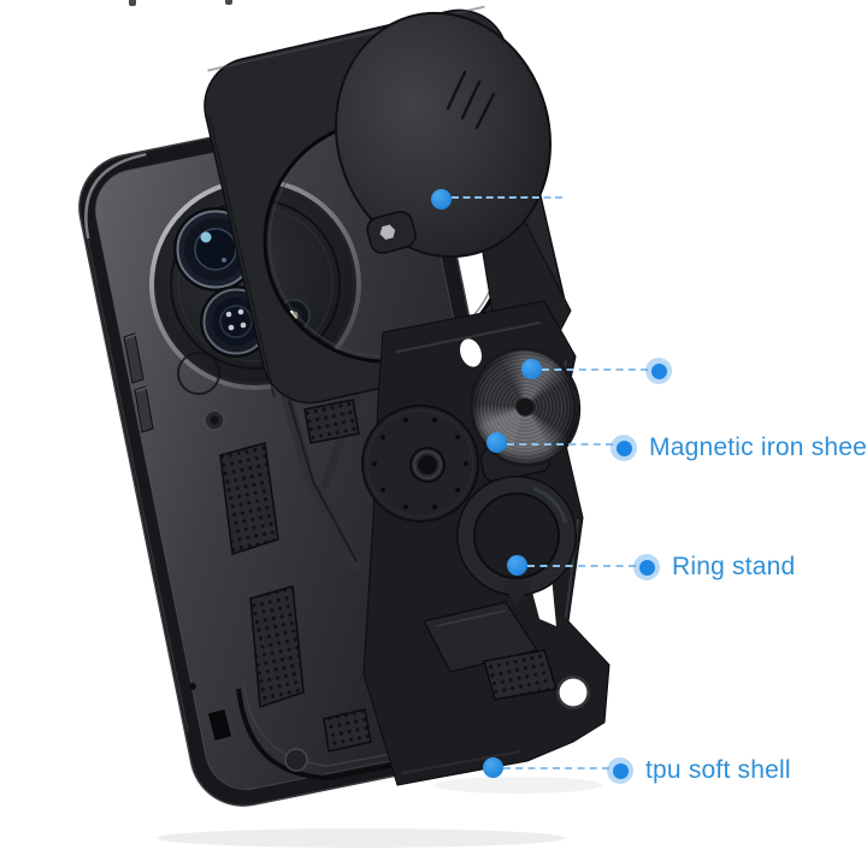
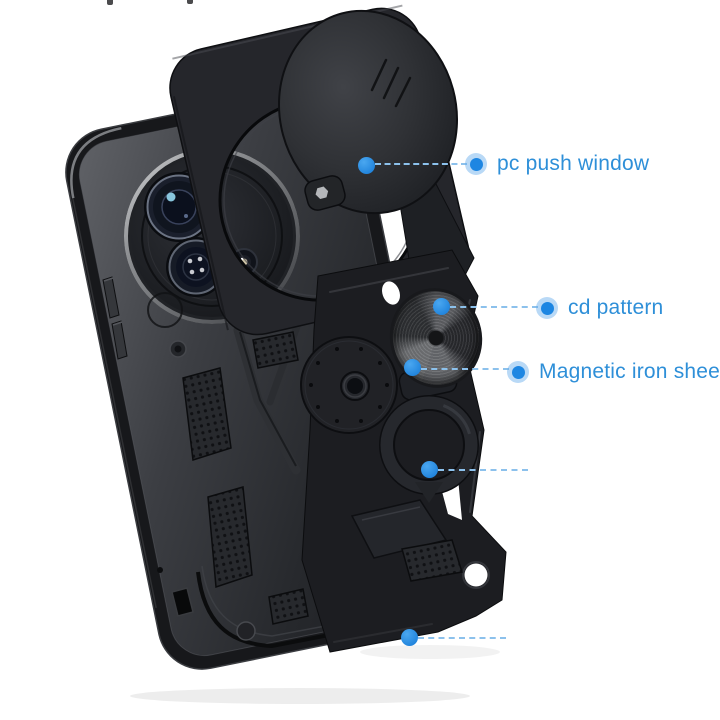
+ pc push window
+ cd pattern
  Magnetic iron shee
- Ring stand
- tpu soft shell
